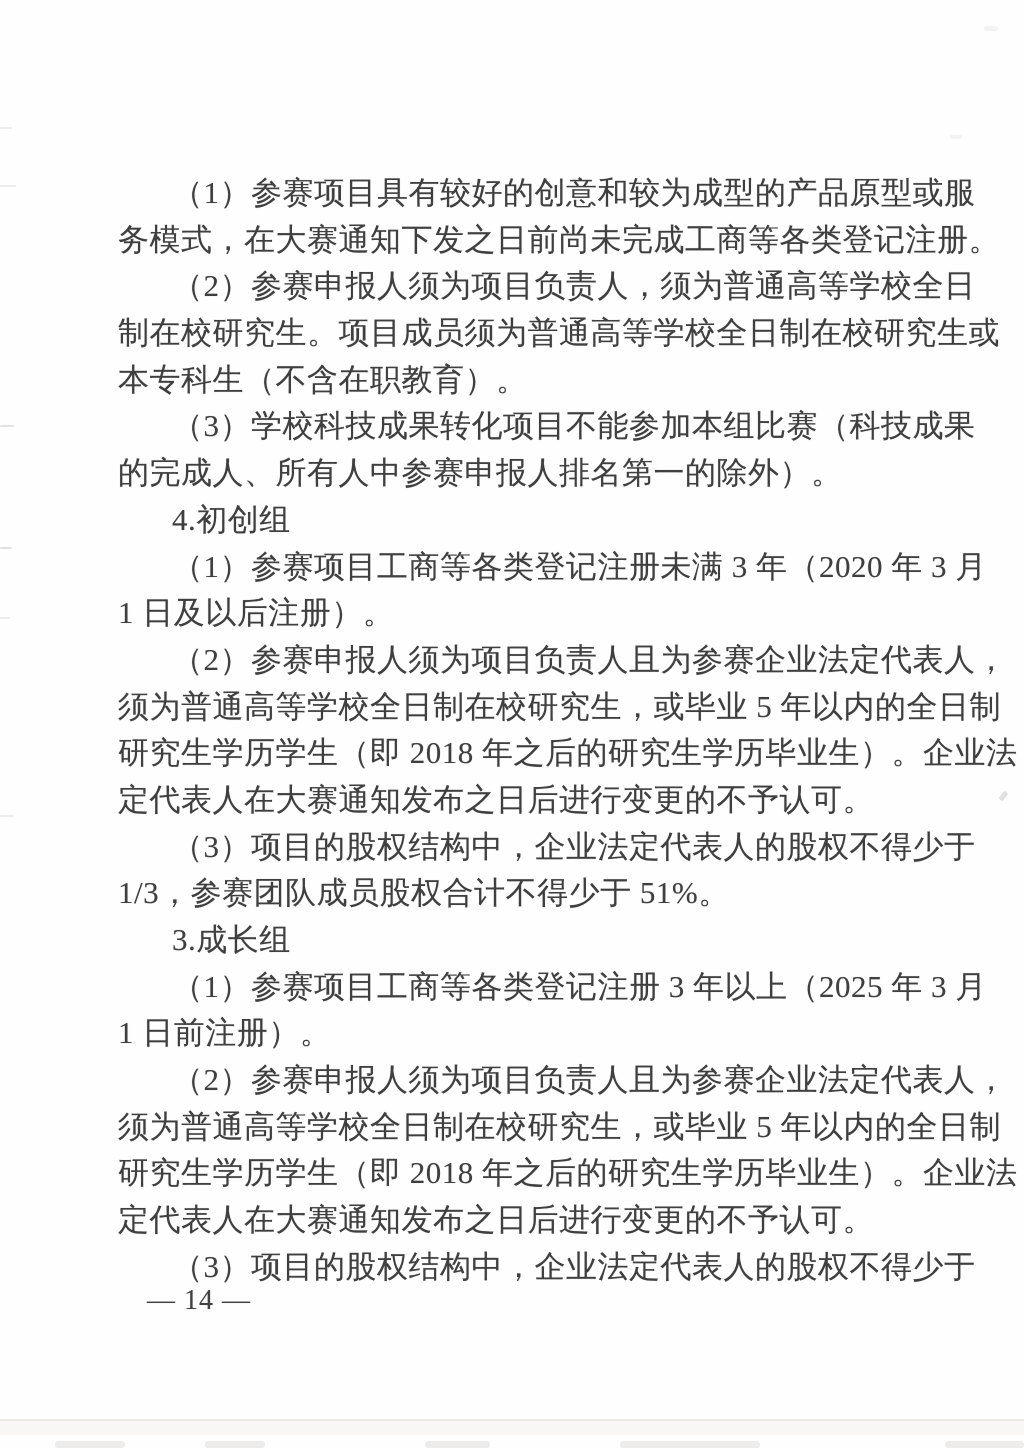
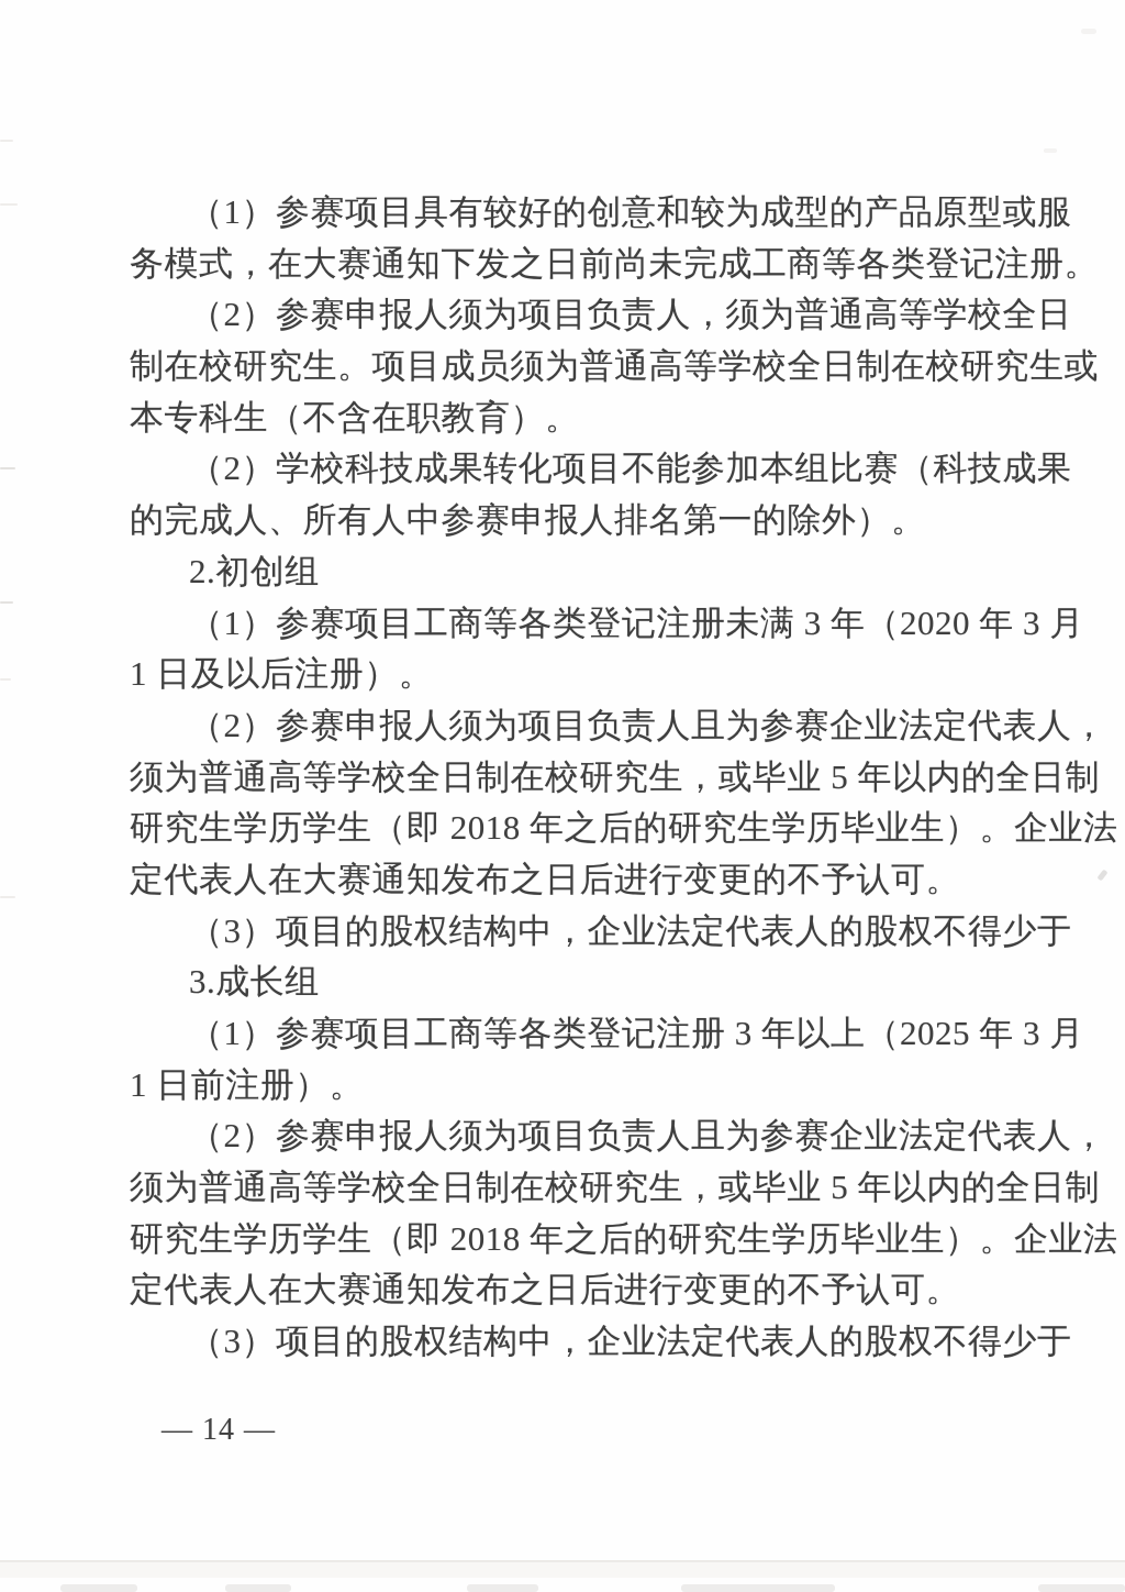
  （1）参赛项目具有较好的创意和较为成型的产品原型或服
  务模式，在大赛通知下发之日前尚未完成工商等各类登记注册。
  （2）参赛申报人须为项目负责人，须为普通高等学校全日
  制在校研究生。项目成员须为普通高等学校全日制在校研究生或
  本专科生（不含在职教育）。
- （3）学校科技成果转化项目不能参加本组比赛（科技成果
+ （2）学校科技成果转化项目不能参加本组比赛（科技成果
  的完成人、所有人中参赛申报人排名第一的除外）。
- 4.初创组
+ 2.初创组
  （1）参赛项目工商等各类登记注册未满 3 年（2020 年 3 月
  1 日及以后注册）。
  （2）参赛申报人须为项目负责人且为参赛企业法定代表人，
  须为普通高等学校全日制在校研究生，或毕业 5 年以内的全日制
  研究生学历学生（即 2018 年之后的研究生学历毕业生）。企业法
  定代表人在大赛通知发布之日后进行变更的不予认可。
  （3）项目的股权结构中，企业法定代表人的股权不得少于
- 1/3，参赛团队成员股权合计不得少于 51%。
  3.成长组
  （1）参赛项目工商等各类登记注册 3 年以上（2025 年 3 月
  1 日前注册）。
  （2）参赛申报人须为项目负责人且为参赛企业法定代表人，
  须为普通高等学校全日制在校研究生，或毕业 5 年以内的全日制
  研究生学历学生（即 2018 年之后的研究生学历毕业生）。企业法
  定代表人在大赛通知发布之日后进行变更的不予认可。
  （3）项目的股权结构中，企业法定代表人的股权不得少于
  — 14 —
